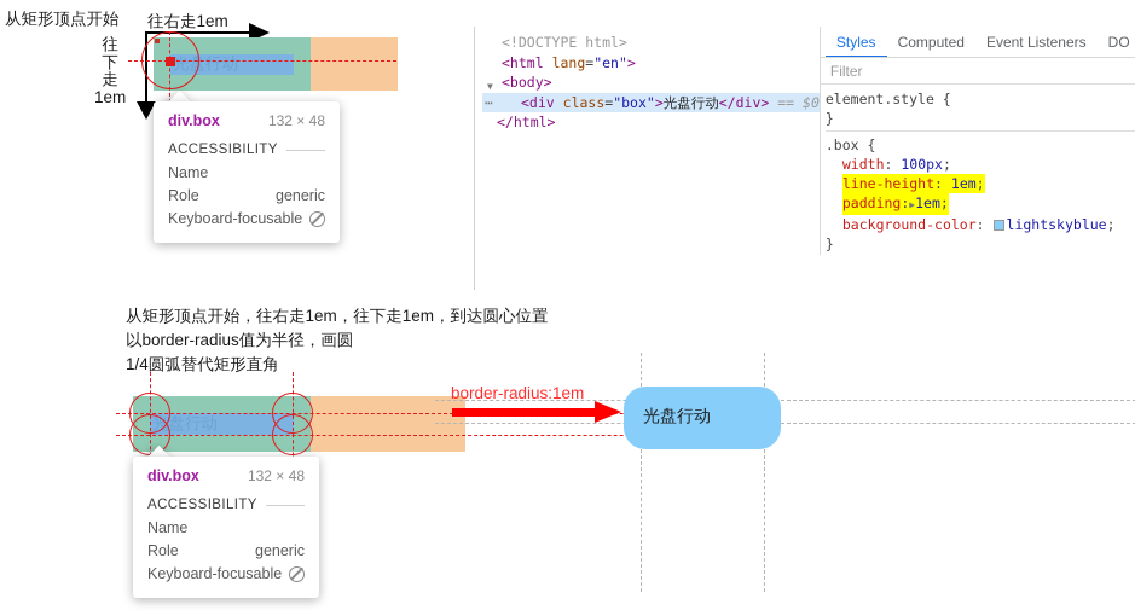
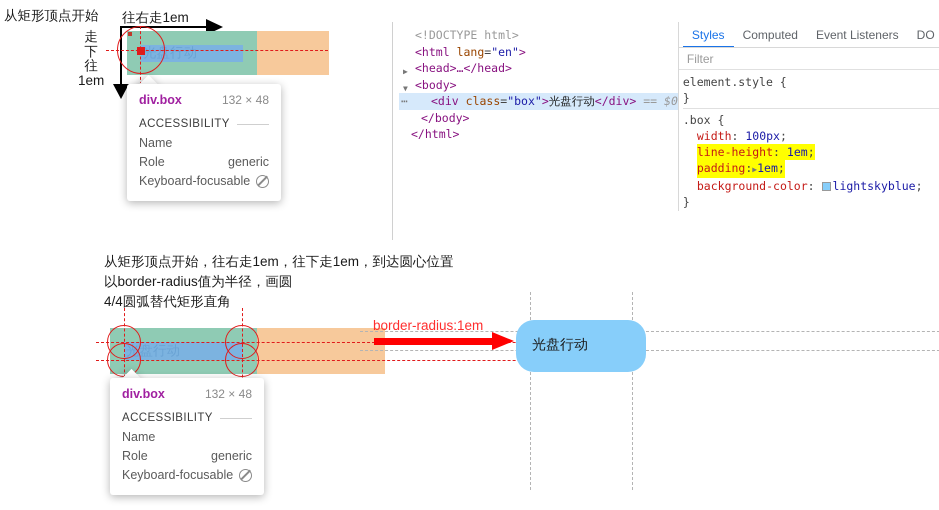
  从矩形顶点开始
  往右走1em
- 往
+ 走
  下
- 走
+ 往
  1em
  光盘行动
  div.box
  132 × 48
  ACCESSIBILITY
  Name
  Role
  generic
  Keyboard-focusable
  <!DOCTYPE html>
  <html lang="en">
+ ▶
+ <head>…</head>
  ▼
  <body>
  ⋯
  <div class="box">光盘行动</div> == $0
+ </body>
  </html>
  Styles
  Computed
  Event Listeners
  DO
  Filter
  element.style {
  }
  .box {
  width: 100px;
  line-height: 1em;
  padding:▶1em;
  background-color: lightskyblue;
  }
  从矩形顶点开始，往右走1em，往下走1em，到达圆心位置
  以border-radius值为半径，画圆
- 1/4圆弧替代矩形直角
+ 4/4圆弧替代矩形直角
  光盘行动
  div.box
  132 × 48
  ACCESSIBILITY
  Name
  Role
  generic
  Keyboard-focusable
  border-radius:1em
  光盘行动
